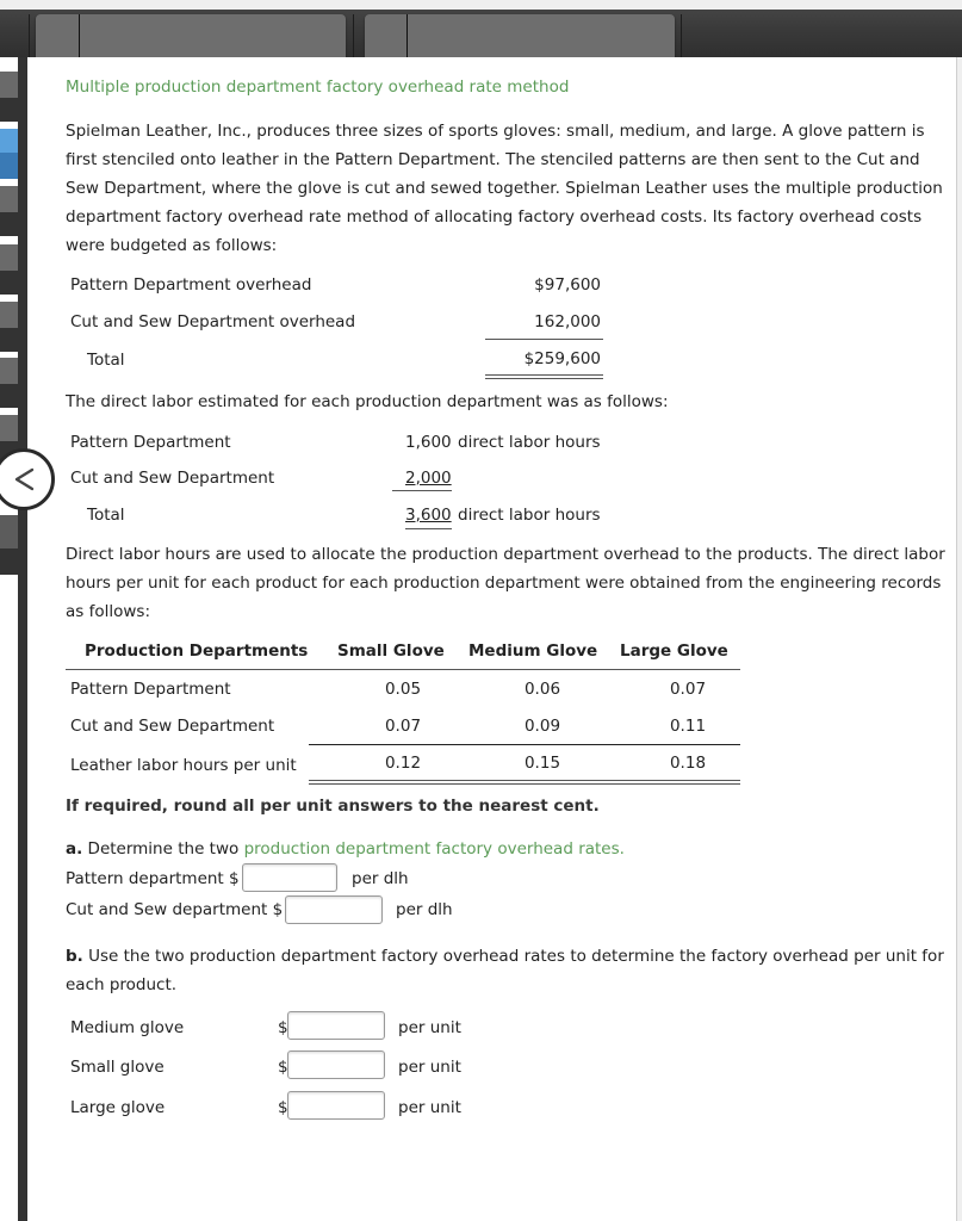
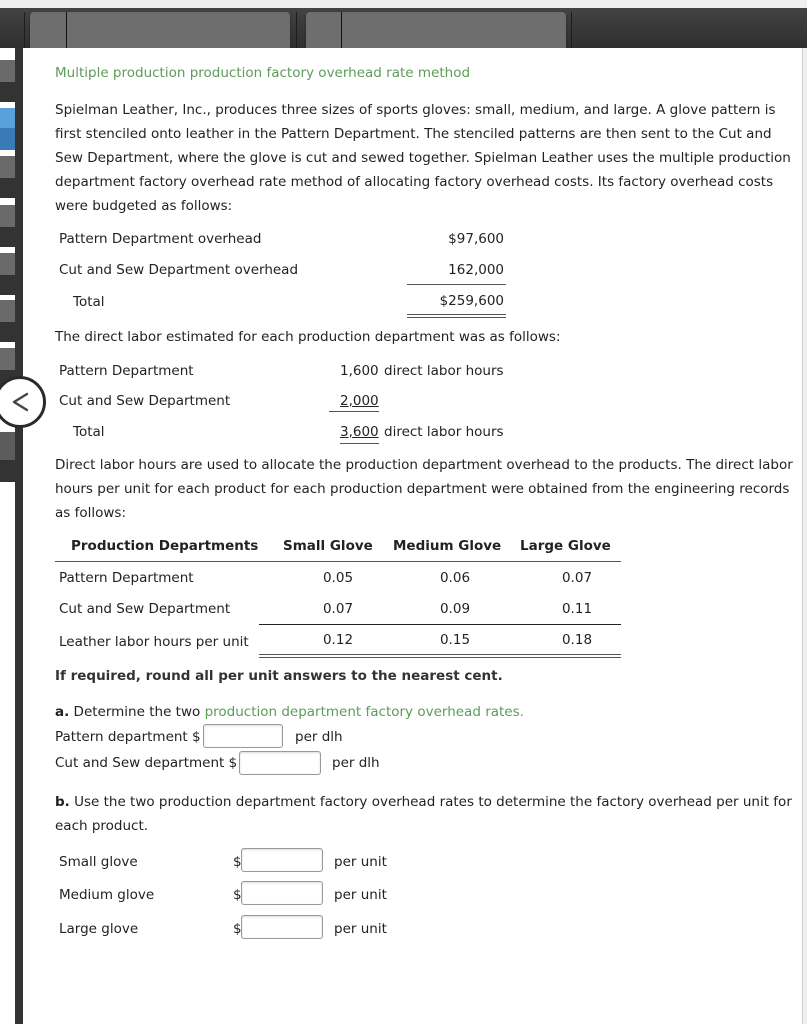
- Multiple production department factory overhead rate method
+ Multiple production production factory overhead rate method
  Spielman Leather, Inc., produces three sizes of sports gloves: small, medium, and large. A glove pattern is first stenciled onto leather in the Pattern Department. The stenciled patterns are then sent to the Cut and Sew Department, where the glove is cut and sewed together. Spielman Leather uses the multiple production department factory overhead rate method of allocating factory overhead costs. Its factory overhead costs were budgeted as follows:
  Pattern Department overhead
  $97,600
  Cut and Sew Department overhead
  162,000
  Total
  $259,600
  The direct labor estimated for each production department was as follows:
  Pattern Department
  1,600
  direct labor hours
  Cut and Sew Department
  2,000
  Total
  3,600
  direct labor hours
  Direct labor hours are used to allocate the production department overhead to the products. The direct labor hours per unit for each product for each production department were obtained from the engineering records as follows:
  Production Departments
  Small Glove
  Medium Glove
  Large Glove
  Pattern Department
  0.05
  0.06
  0.07
  Cut and Sew Department
  0.07
  0.09
  0.11
  Leather labor hours per unit
  0.12
  0.15
  0.18
  If required, round all per unit answers to the nearest cent.
  a. Determine the two production department factory overhead rates.
  Pattern department $
  per dlh
  Cut and Sew department $
  per dlh
  b. Use the two production department factory overhead rates to determine the factory overhead per unit for each product.
- Medium glove
+ Small glove
  $
  per unit
- Small glove
+ Medium glove
  $
  per unit
  Large glove
  $
  per unit
